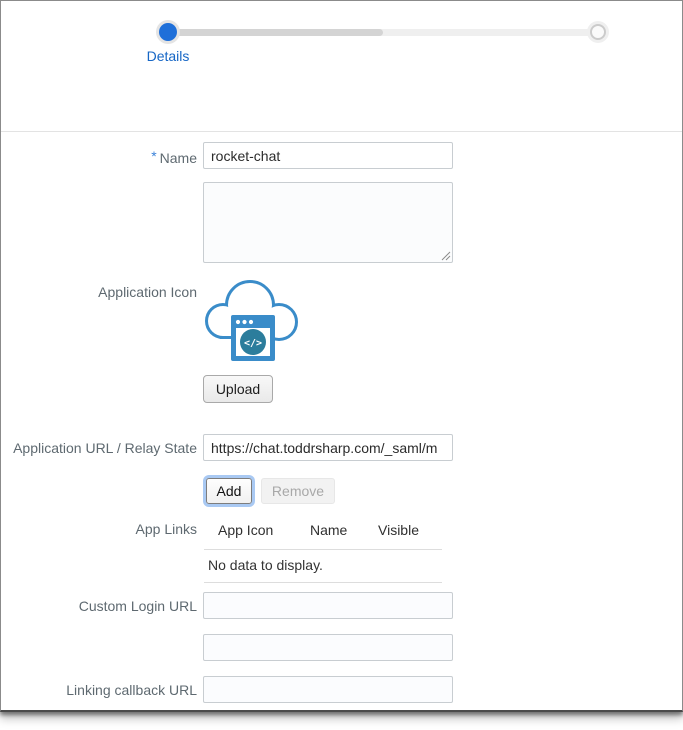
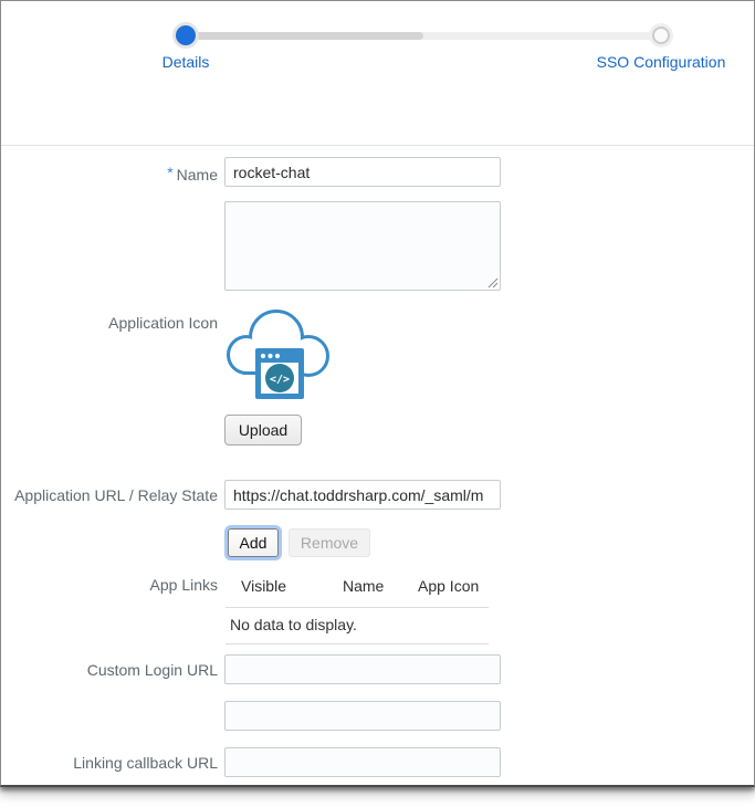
  Details
+ SSO Configuration
  * Name
  rocket-chat
  Application Icon
  </>
  Upload
  Application URL / Relay State
  https://chat.toddrsharp.com/_saml/m
  Add
  Remove
  App Links
- App Icon
+ Visible
  Name
- Visible
+ App Icon
  No data to display.
  Custom Login URL
  Linking callback URL
